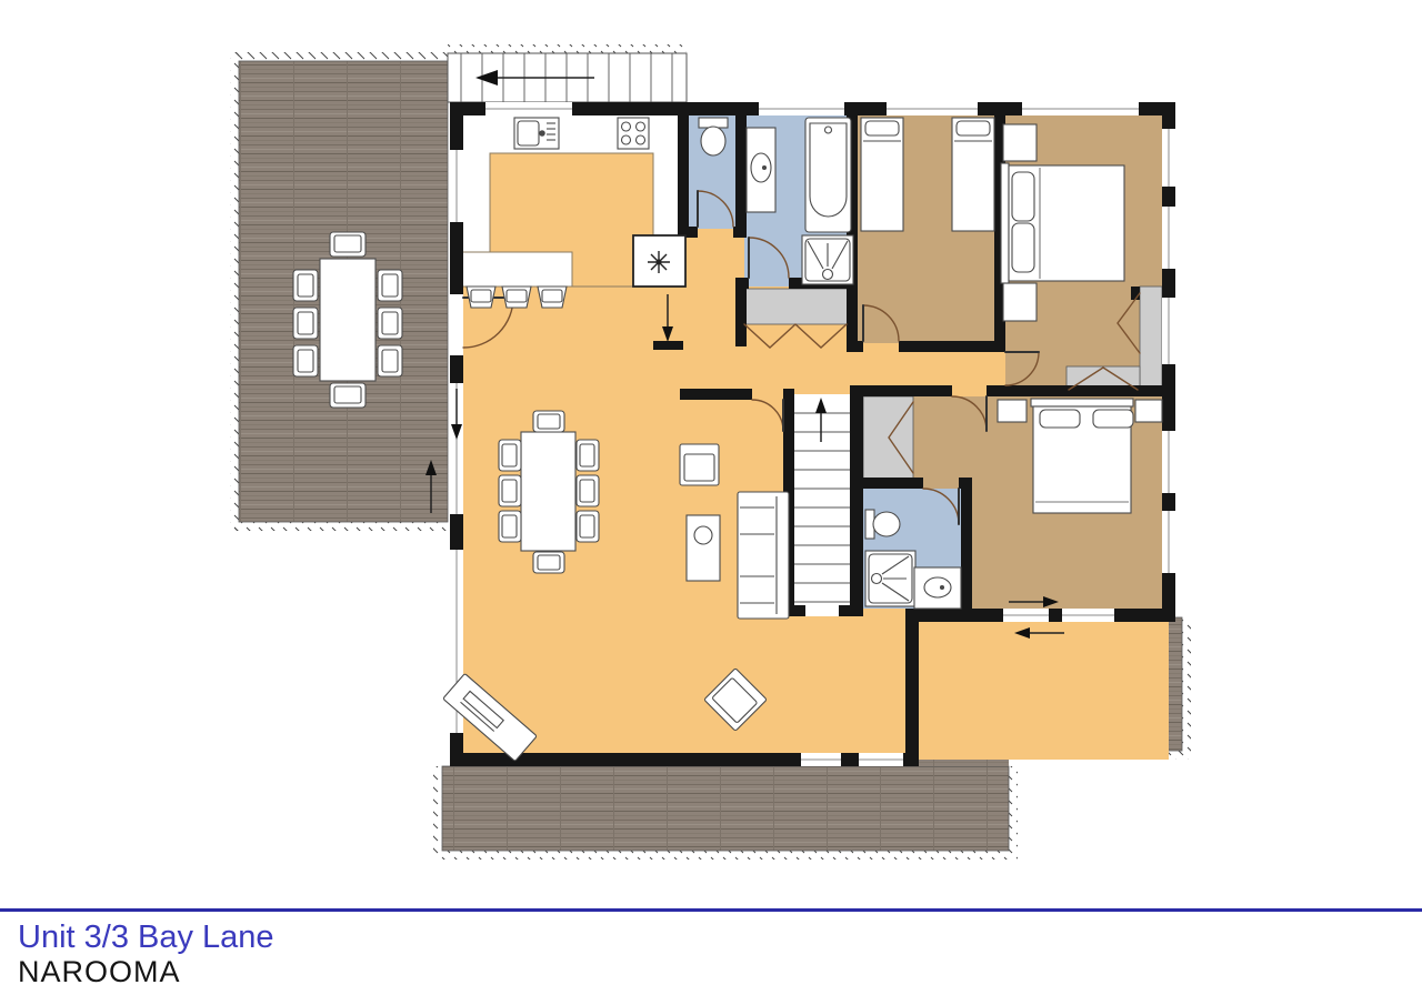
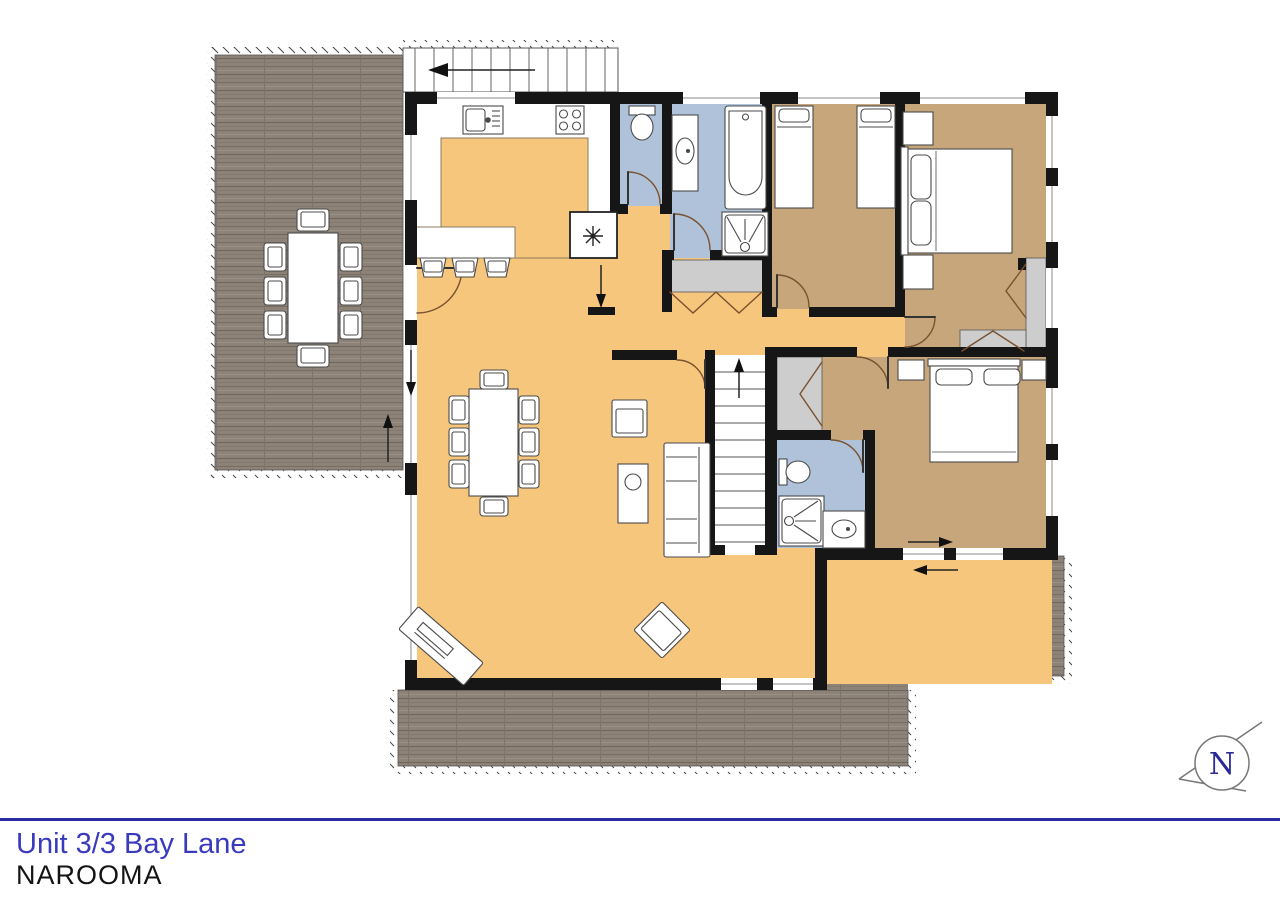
+ N
  Unit 3/3 Bay Lane
  NAROOMA
